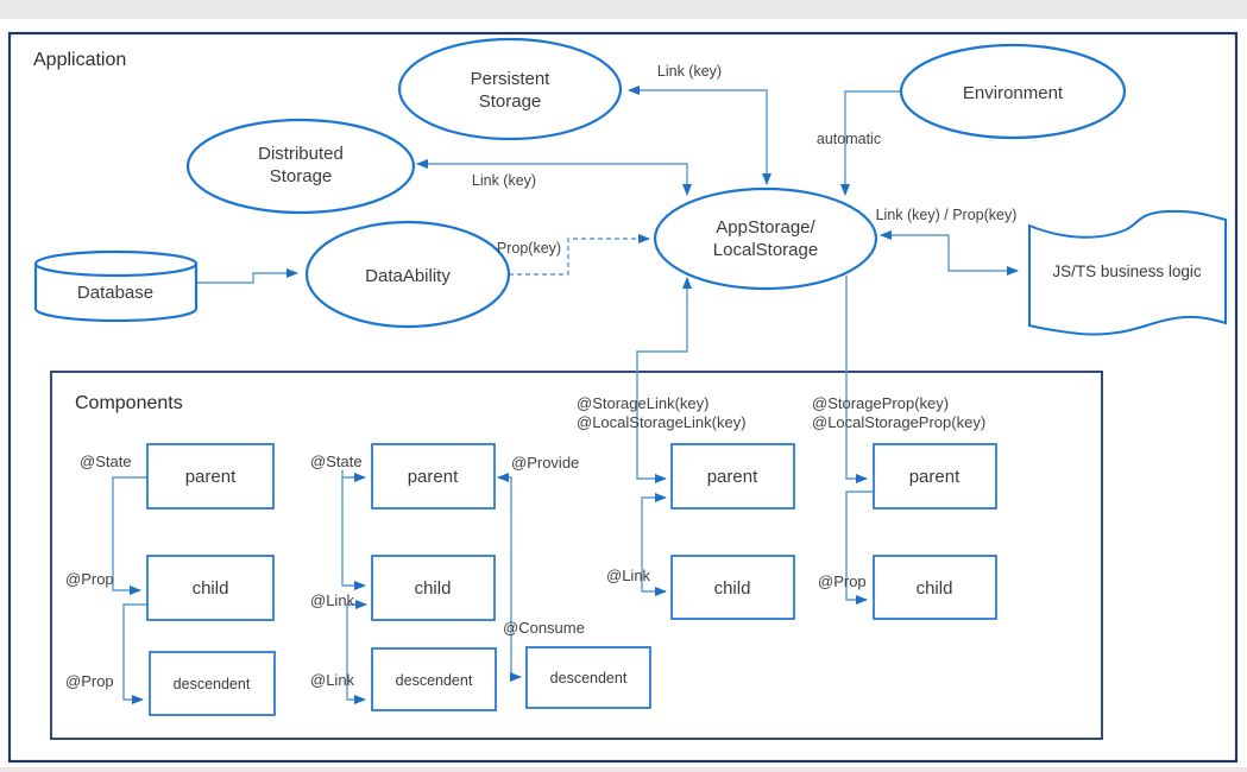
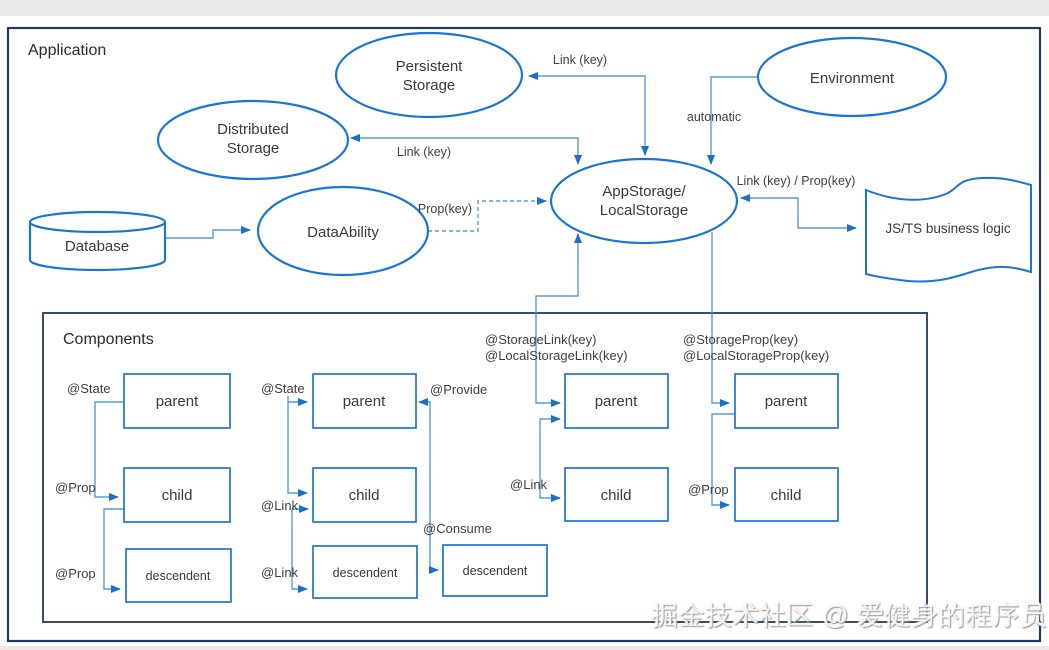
  Application
  Components
  Persistent
  Storage
  Distributed
  Storage
  Environment
  AppStorage/
  LocalStorage
  DataAbility
  Database
  JS/TS business logic
  Link (key)
  Link (key)
  automatic
  Link (key) / Prop(key)
  Prop(key)
  @State
  @Prop
  @Prop
  @State
  @Link
  @Link
  @Provide
  @Consume
  @StorageLink(key)
  @LocalStorageLink(key)
  @Link
  @StorageProp(key)
  @LocalStorageProp(key)
  @Prop
  parent
  child
  descendent
  parent
  child
  descendent
  descendent
  parent
  child
  parent
  child
+ 掘金技术社区 @ 爱健身的程序员
